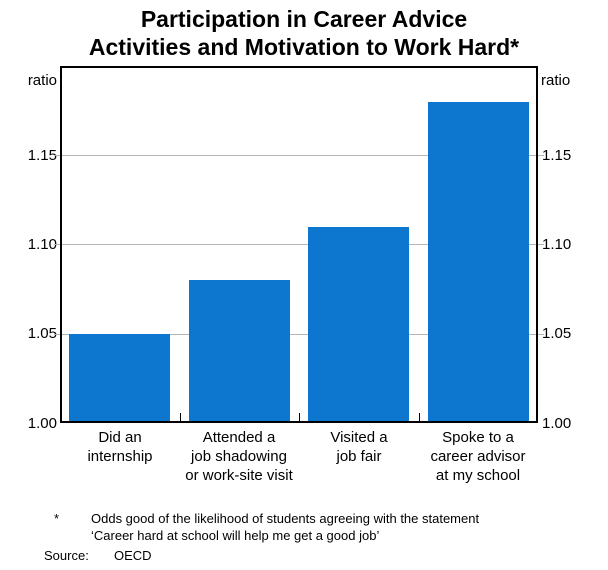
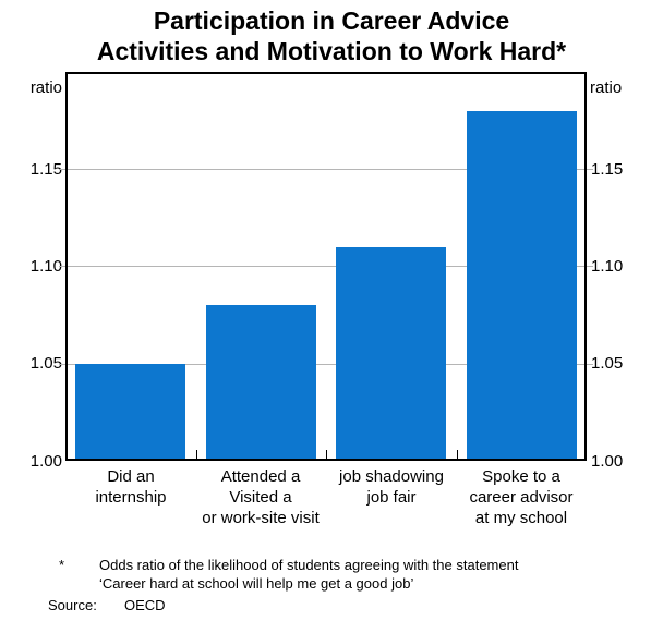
  Participation in Career Advice
  Activities and Motivation to Work Hard*
  ratio
  ratio
  *
- Odds good of the likelihood of students agreeing with the statement
+ Odds ratio of the likelihood of students agreeing with the statement
  ‘Career hard at school will help me get a good job’
  Source:
  OECD
  1.00
  1.00
  1.05
  1.05
  1.10
  1.10
  1.15
  1.15
  Did an
  internship
  Attended a
- job shadowing
+ Visited a
  or work-site visit
- Visited a
+ job shadowing
  job fair
  Spoke to a
  career advisor
  at my school
